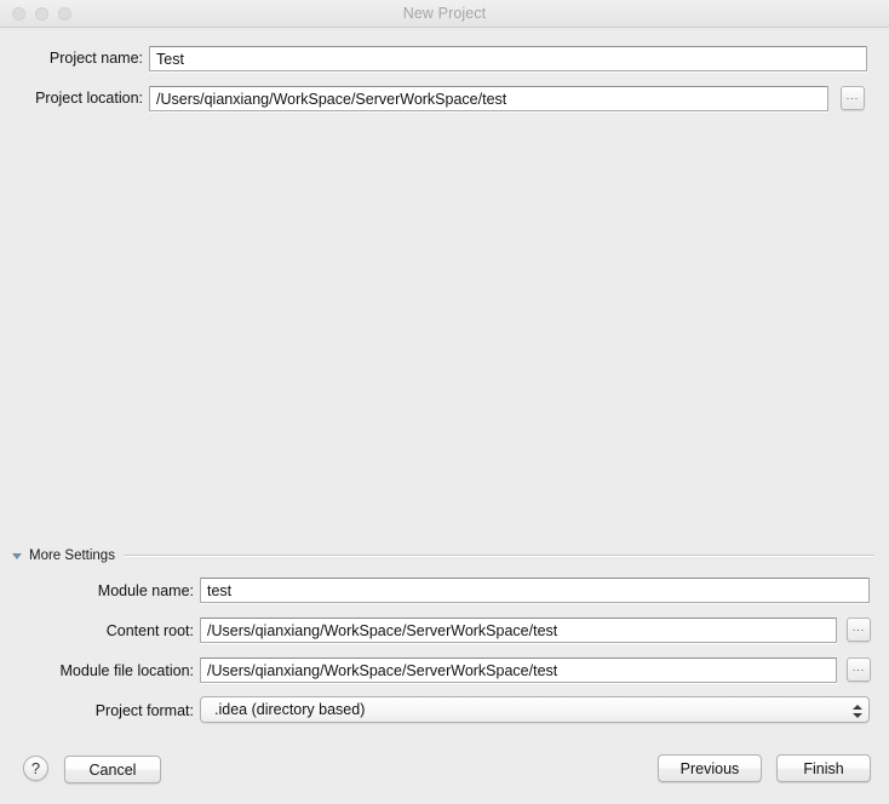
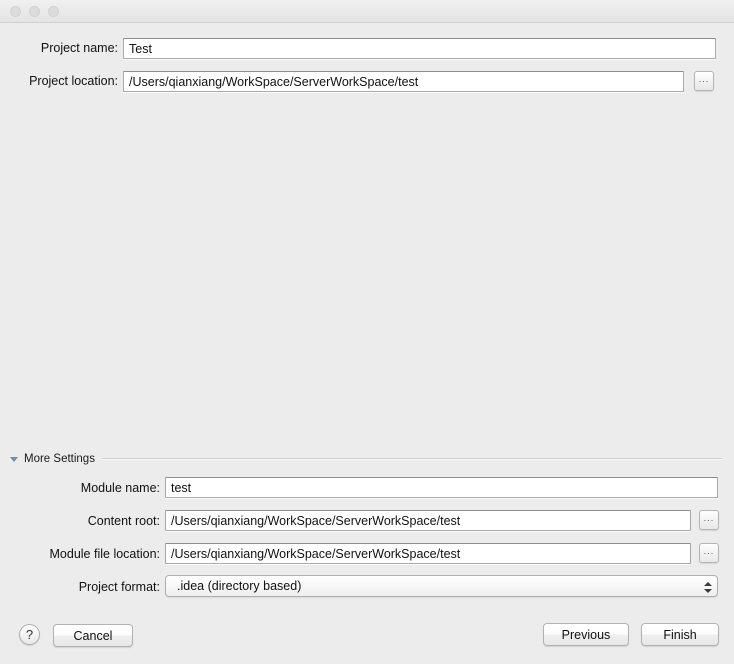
- New Project
  Project name:
  Test
  Project location:
  /Users/qianxiang/WorkSpace/ServerWorkSpace/test
  ...
  More Settings
  Module name:
  test
  Content root:
  /Users/qianxiang/WorkSpace/ServerWorkSpace/test
  ...
  Module file location:
  /Users/qianxiang/WorkSpace/ServerWorkSpace/test
  ...
  Project format:
  .idea (directory based)
  ?
  Cancel
  Previous
  Finish
